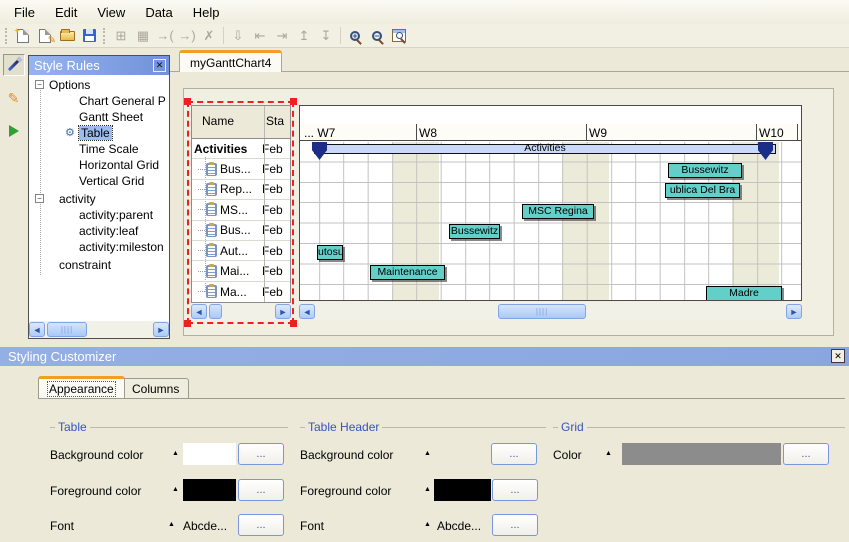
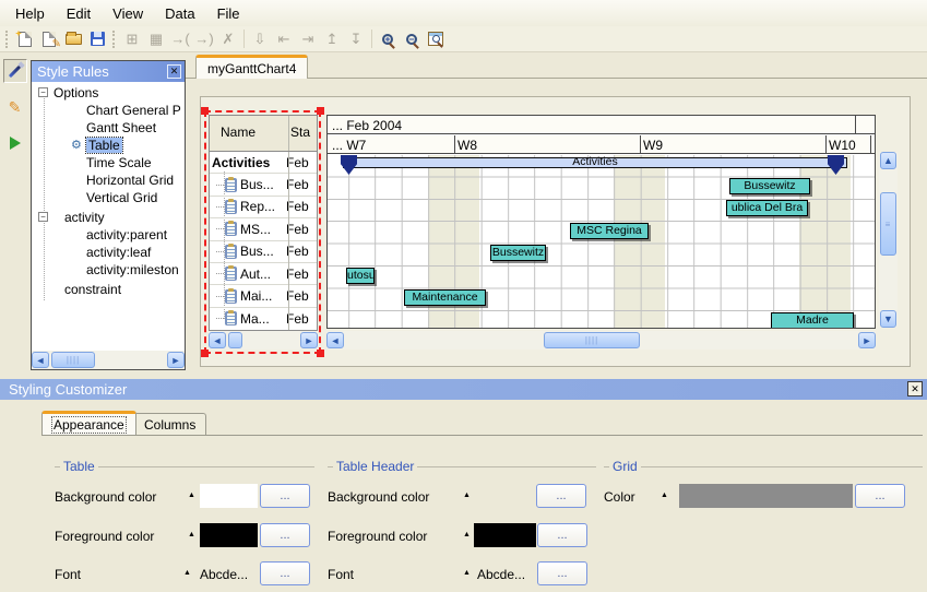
- File
+ Help
  Edit
  View
  Data
- Help
+ File
  ✎
  ⊞
  ▦
  →(
  →)
  ✗
  ⇩
  ⇤
  ⇥
  ↥
  ↧
  +
  −
  ✎
  Style Rules
  ✕
  −
  Options
  Chart General P
  Gantt Sheet
  ⚙
  Table
  Time Scale
  Horizontal Grid
  Vertical Grid
  −
  activity
  activity:parent
  activity:leaf
  activity:mileston
  constraint
  ◄
  ||||
  ►
  myGanttChart4
  Name
  Sta
  Activities
  Feb
  Bus...
  Feb
  Rep...
  Feb
  MS...
  Feb
  Bus...
  Feb
  Aut...
  Feb
  Mai...
  Feb
  Ma...
  Feb
  ◄
  ►
+ ... Feb 2004
  ... W7
  W8
  W9
  W10
  Activities
  Bussewitz
  ublica Del Bra
  MSC Regina
  Bussewitz
  utosu
  Maintenance
  Madre
+ ▲
+ ≡
+ ▼
  ◄
  ||||
  ►
  Styling Customizer
  ✕
  Appearance
  Columns
  Table
  Background color
  ...
  Foreground color
  ...
  Font
  Abcde...
  ...
  Table Header
  Background color
  ...
  Foreground color
  ...
  Font
  Abcde...
  ...
  Grid
  Color
  ...
